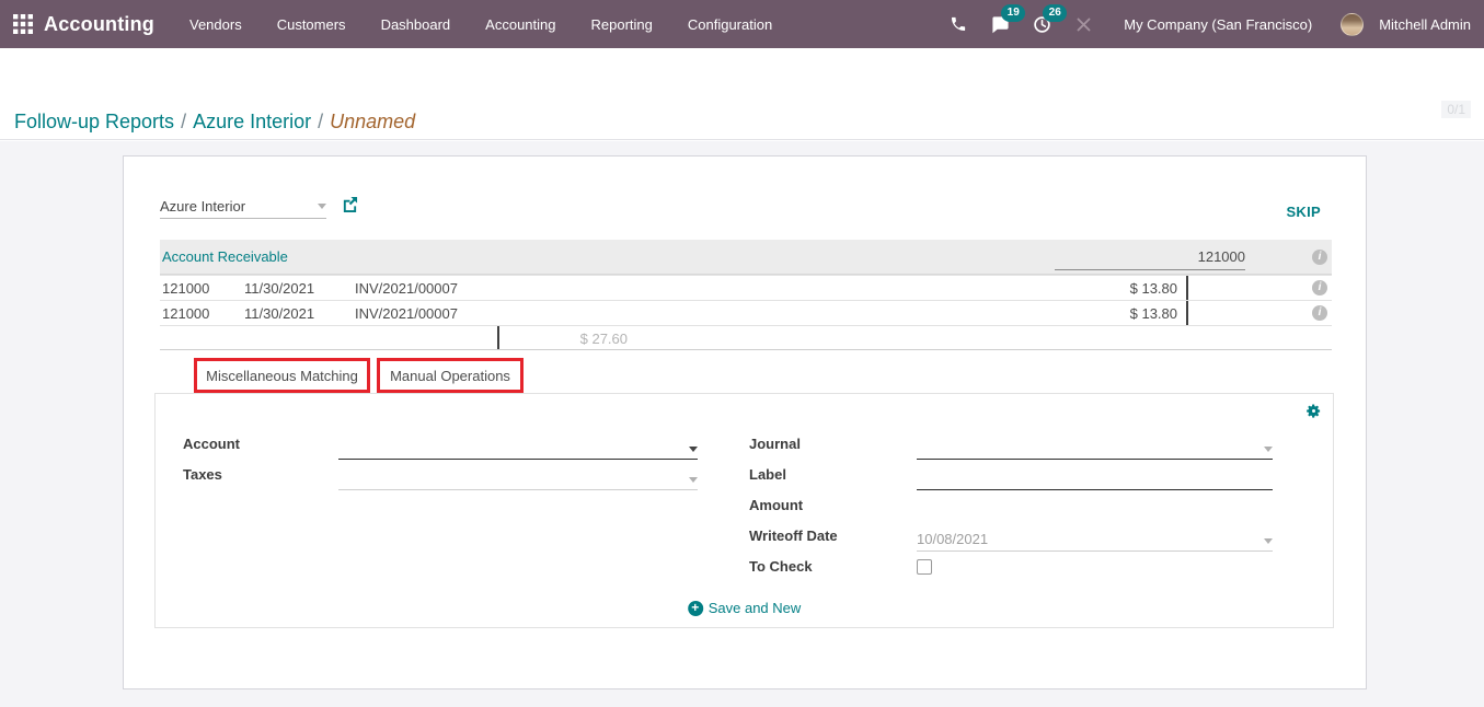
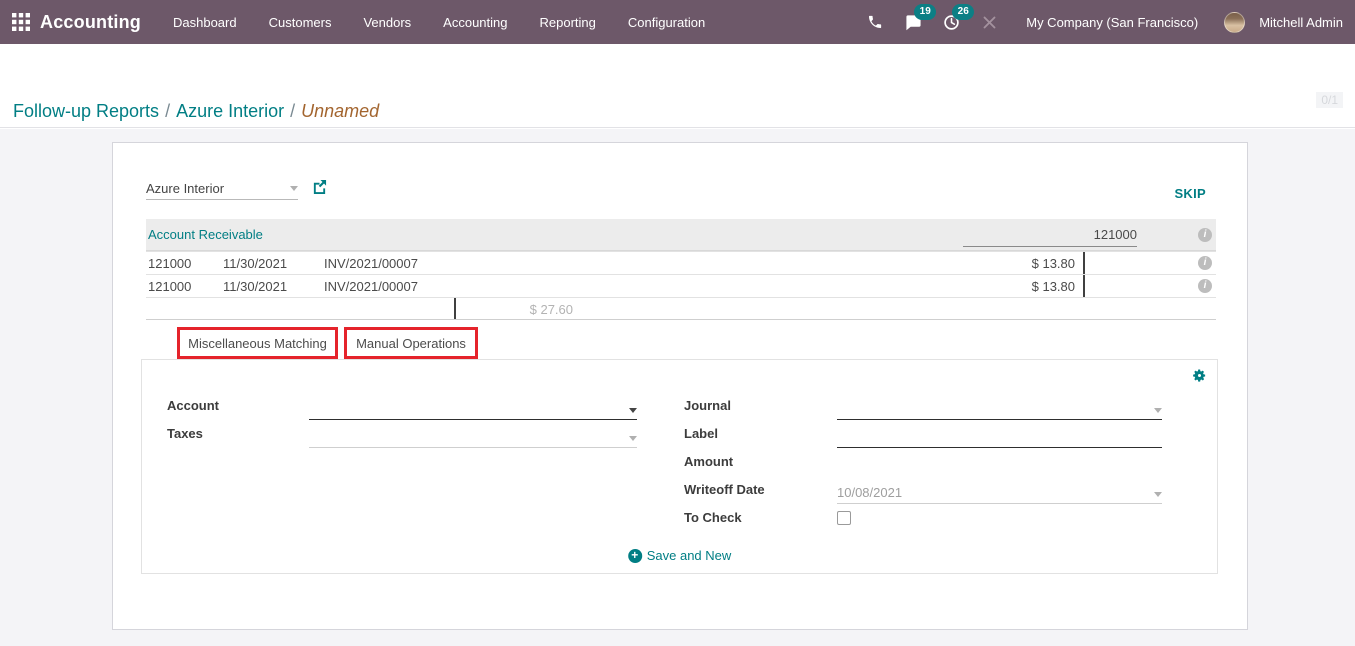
  Accounting
- Vendors
+ Dashboard
  Customers
- Dashboard
+ Vendors
  Accounting
  Reporting
  Configuration
  19
  26
  My Company (San Francisco)
  Mitchell Admin
  Follow-up Reports / Azure Interior / Unnamed
  0/1
  Azure Interior
  SKIP
  Account Receivable
  121000
  121000
  11/30/2021
  INV/2021/00007
  $ 13.80
  121000
  11/30/2021
  INV/2021/00007
  $ 13.80
  $ 27.60
  Miscellaneous Matching
  Manual Operations
  Account
  Taxes
  Journal
  Label
  Amount
  Writeoff Date
  10/08/2021
  To Check
  Save and New
